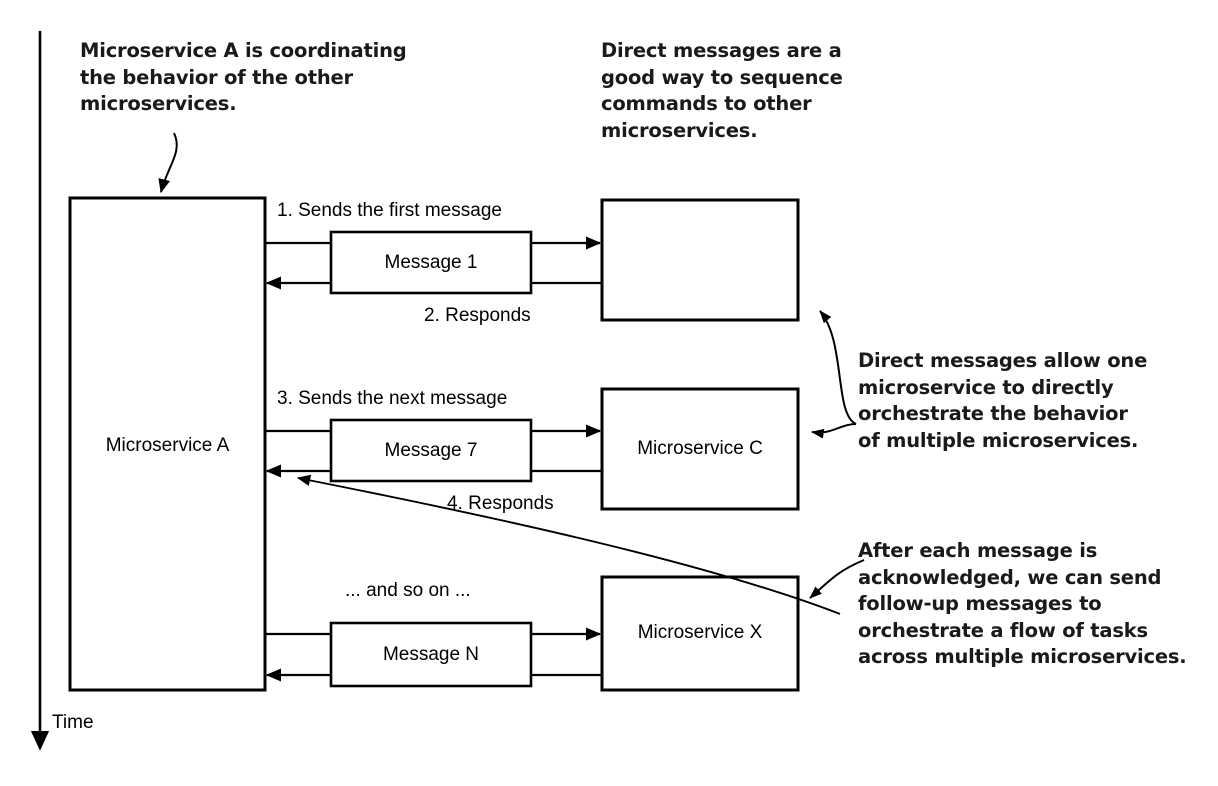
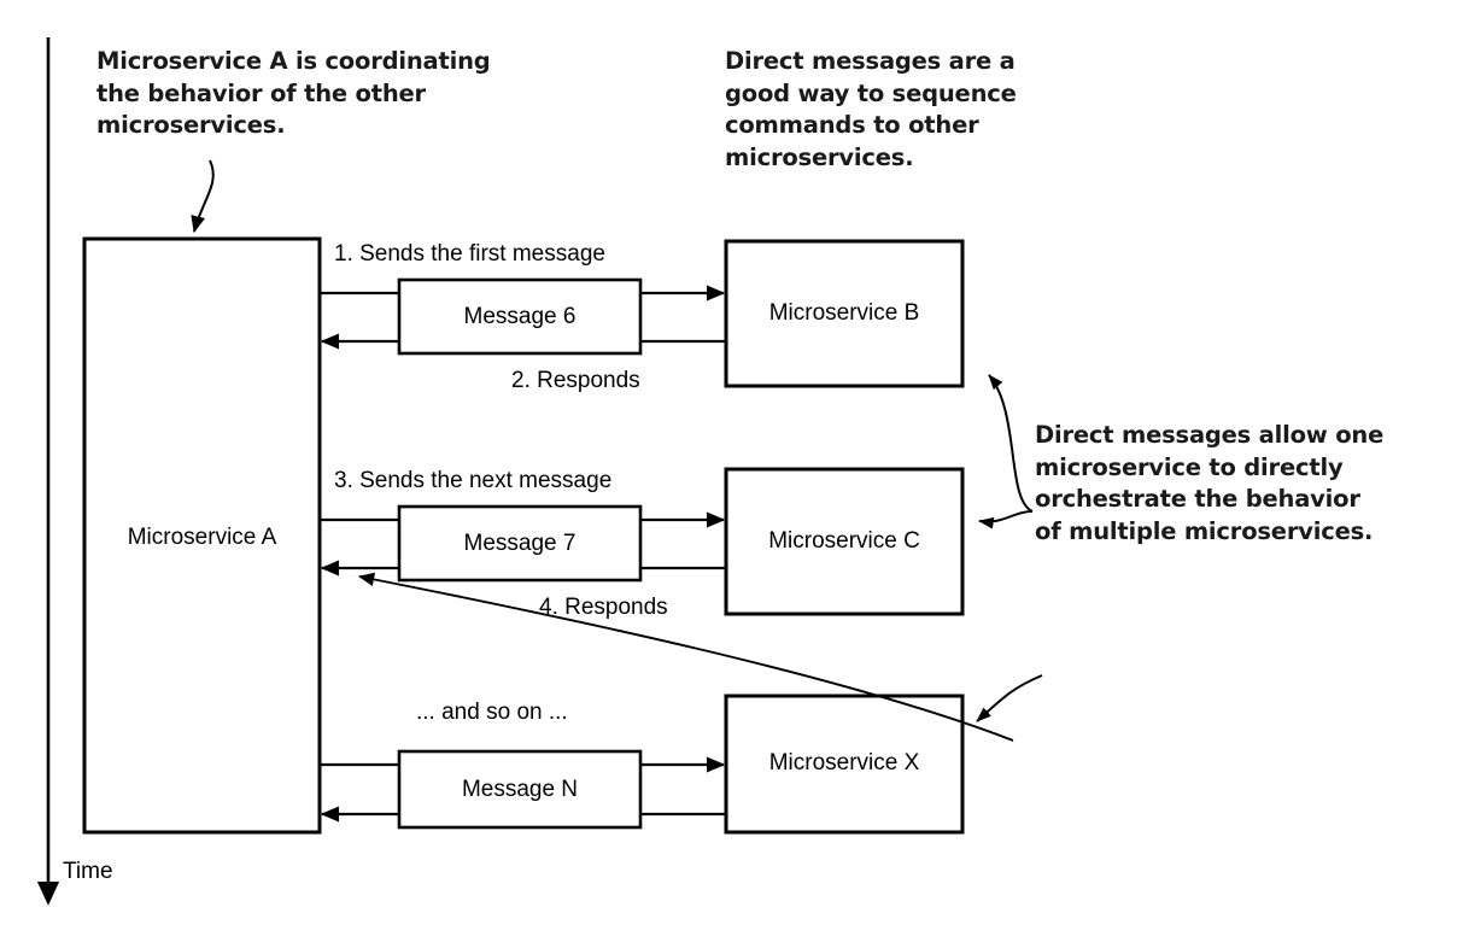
  Time
  Microservice A
+ Microservice B
  Microservice C
  Microservice X
- Message 1
+ Message 6
  Message 7
  Message N
  1. Sends the first message
  2. Responds
  3. Sends the next message
  4. Responds
  ... and so on ...
  Microservice A is coordinating
  the behavior of the other
  microservices.
  Direct messages are a
  good way to sequence
  commands to other
  microservices.
  Direct messages allow one
  microservice to directly
  orchestrate the behavior
  of multiple microservices.
- After each message is
- acknowledged, we can send
- follow-up messages to
- orchestrate a flow of tasks
- across multiple microservices.
